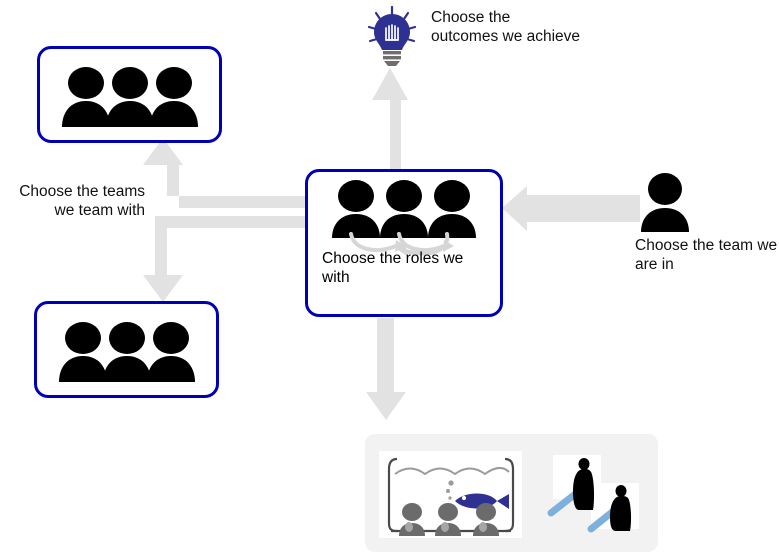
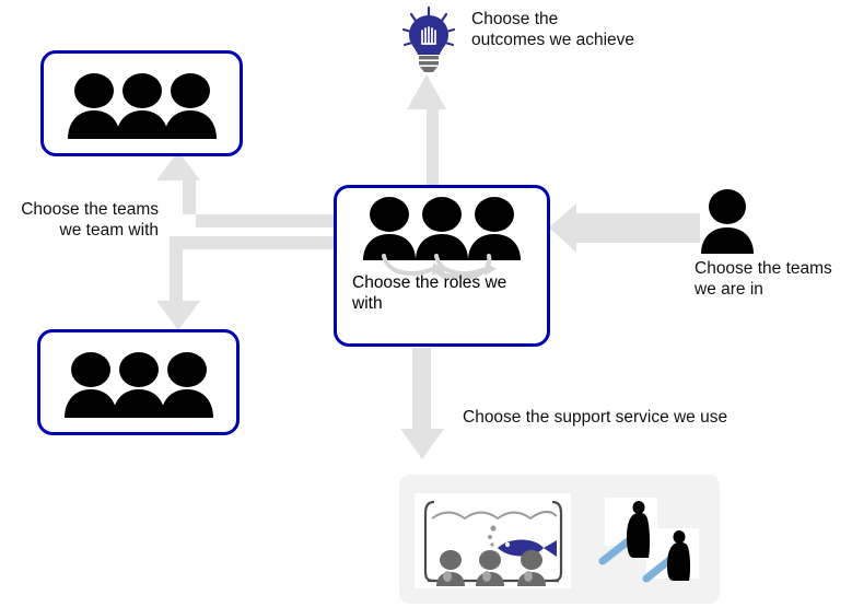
  Choose the teams we team with
  Choose the roles we with
  Choose the outcomes we achieve
- Choose the team we are in
+ Choose the teams we are in
+ Choose the support service we use
